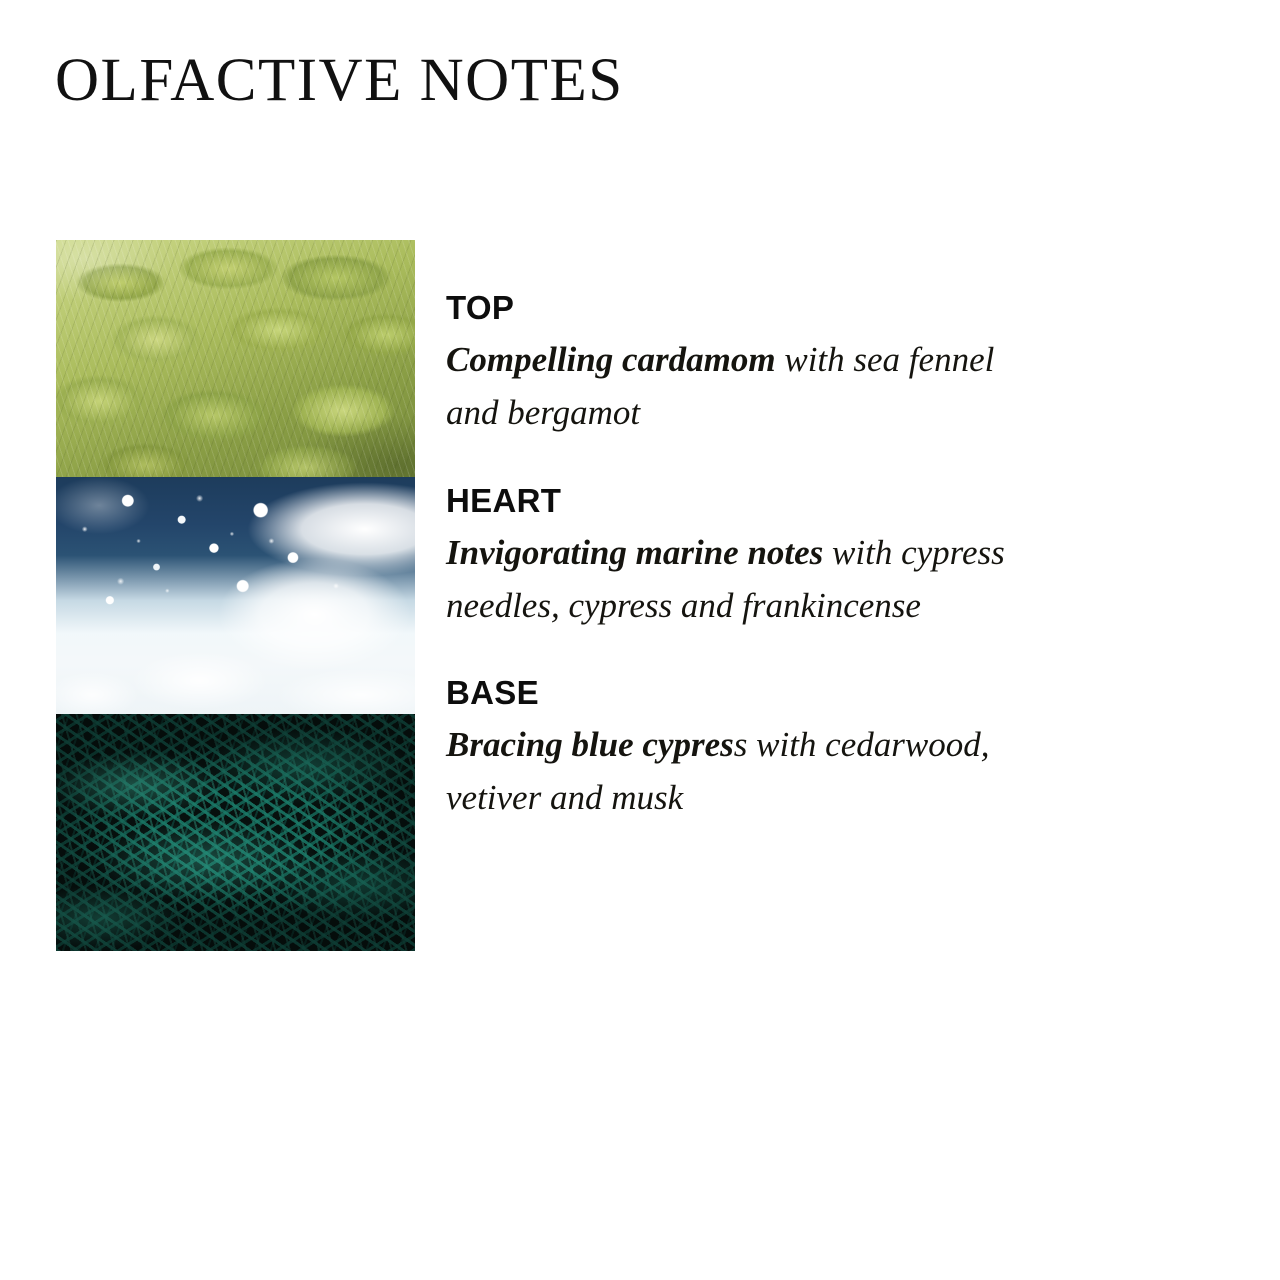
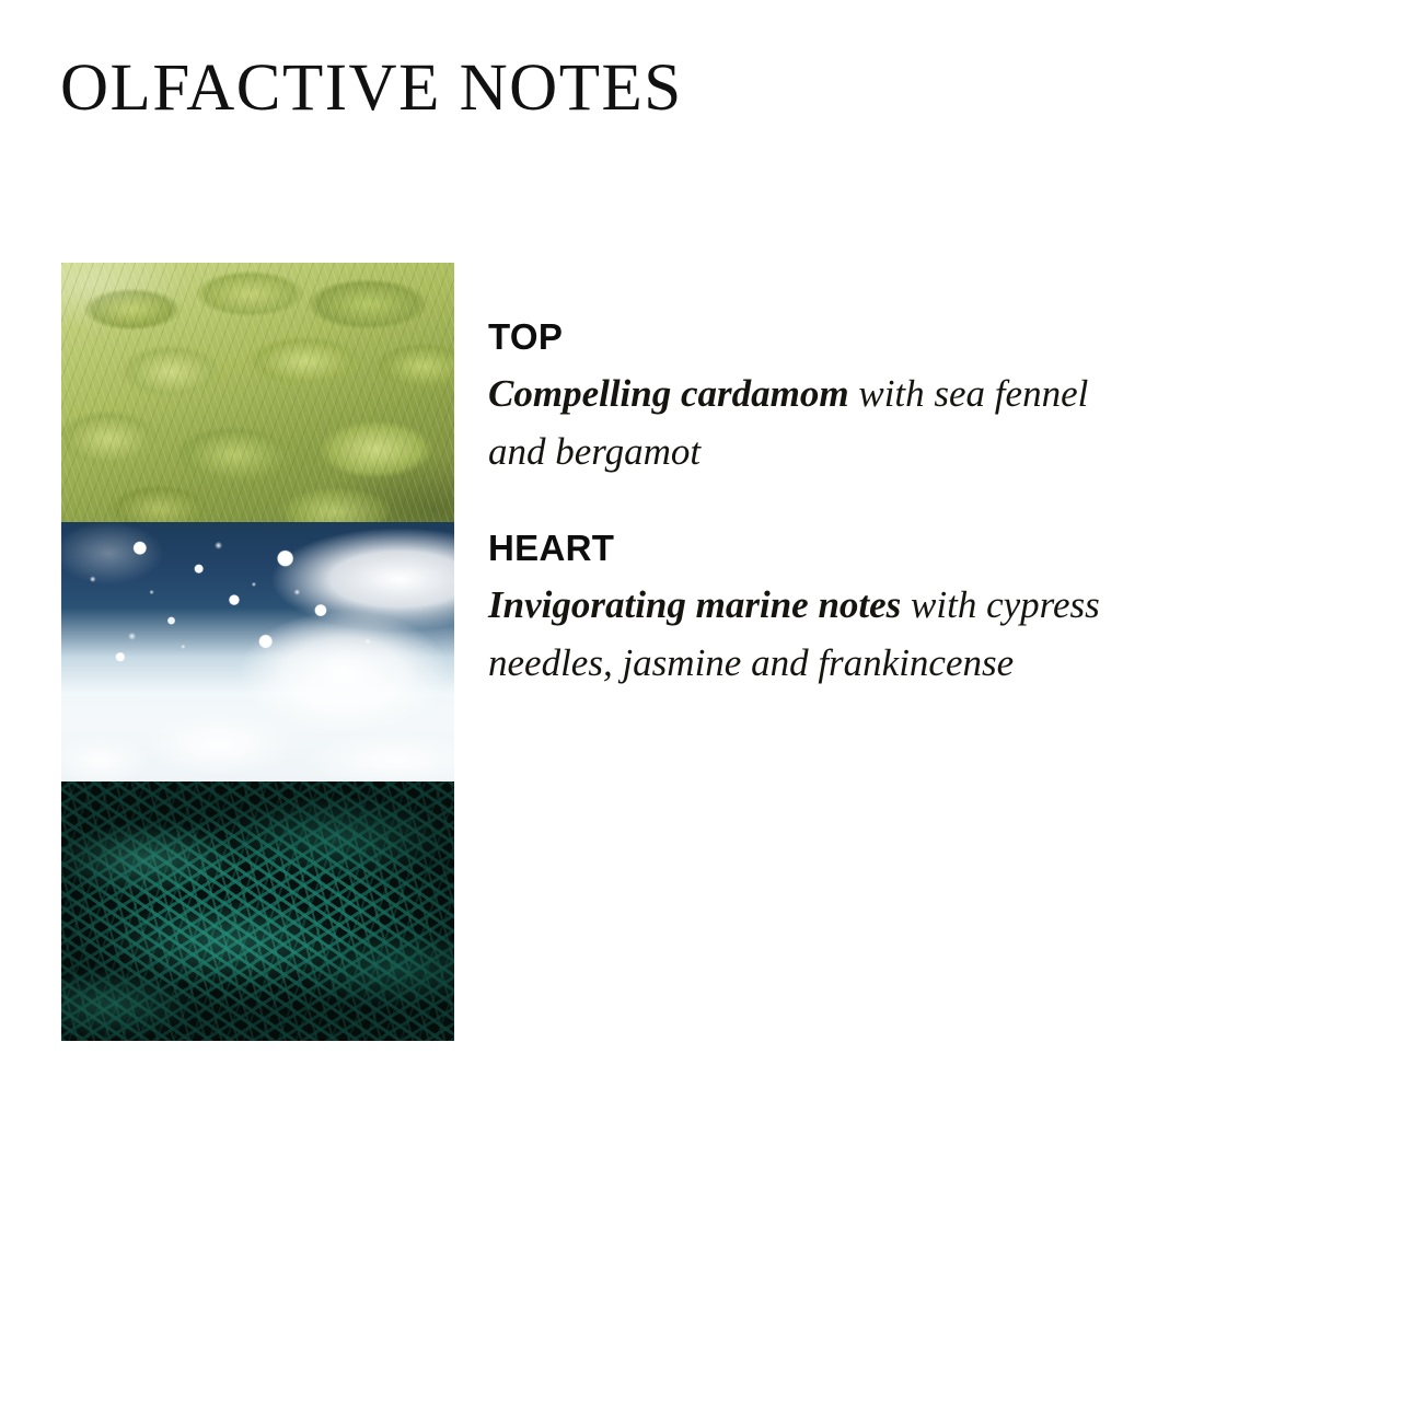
  OLFACTIVE NOTES
  TOP
  Compelling cardamom with sea fennel and bergamot
  HEART
- Invigorating marine notes with cypress needles, cypress and frankincense
+ Invigorating marine notes with cypress needles, jasmine and frankincense
- BASE
- Bracing blue cypress with cedarwood, vetiver and musk
